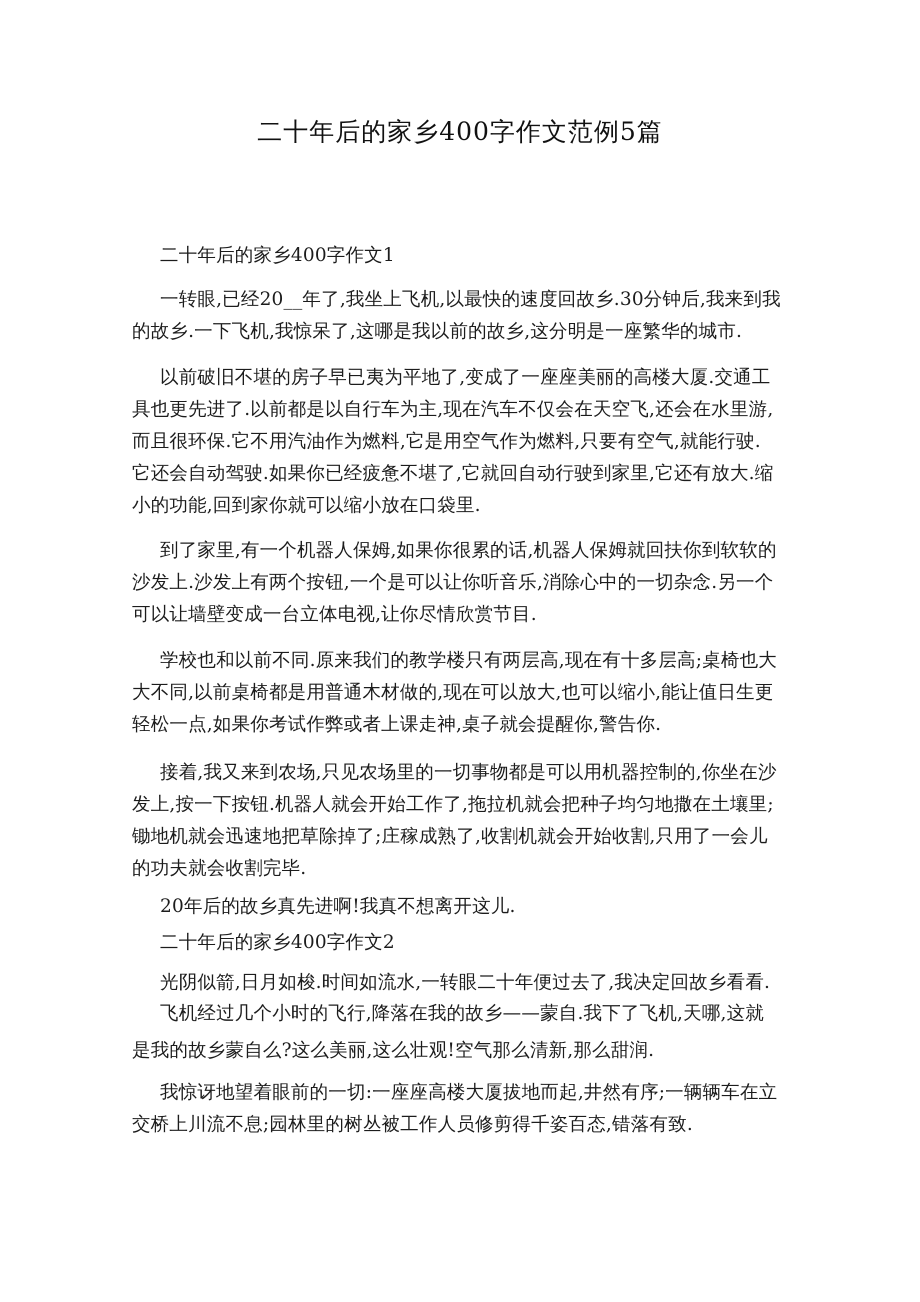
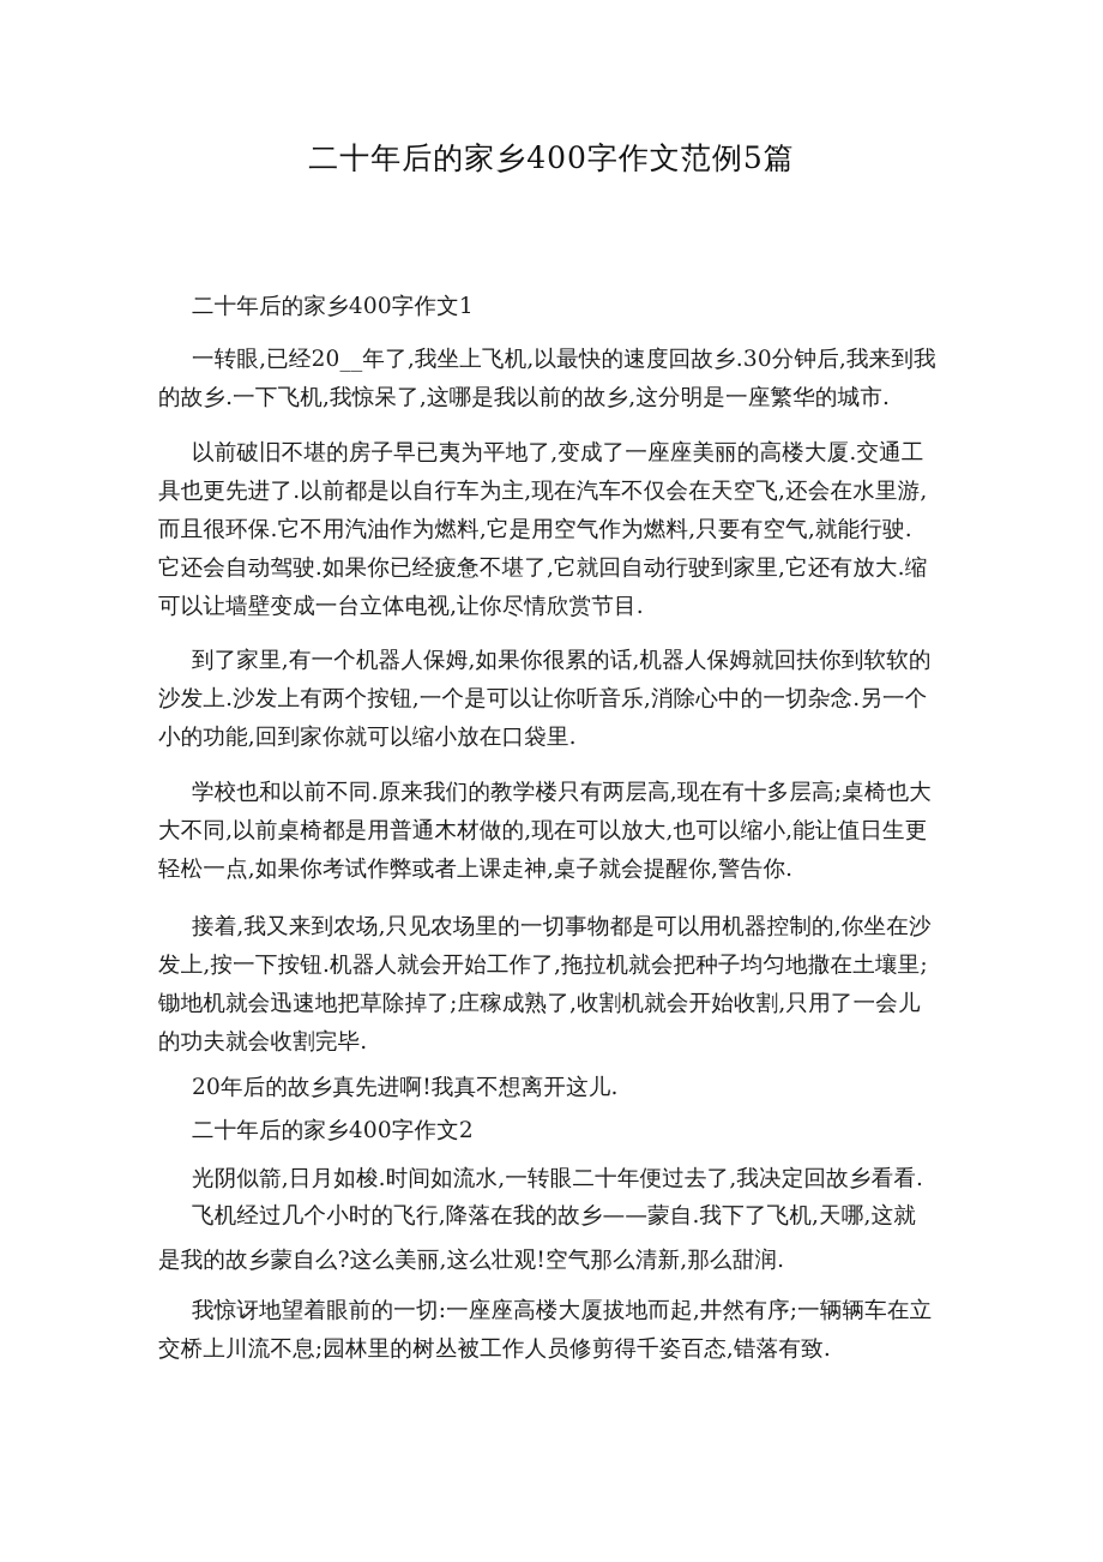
  二十年后的家乡400字作文范例5篇
  二十年后的家乡400字作文1
  一转眼,已经20__年了,我坐上飞机,以最快的速度回故乡.30分钟后,我来到我
  的故乡.一下飞机,我惊呆了,这哪是我以前的故乡,这分明是一座繁华的城市.
  以前破旧不堪的房子早已夷为平地了,变成了一座座美丽的高楼大厦.交通工
  具也更先进了.以前都是以自行车为主,现在汽车不仅会在天空飞,还会在水里游,
  而且很环保.它不用汽油作为燃料,它是用空气作为燃料,只要有空气,就能行驶.
  它还会自动驾驶.如果你已经疲惫不堪了,它就回自动行驶到家里,它还有放大.缩
- 小的功能,回到家你就可以缩小放在口袋里.
+ 可以让墙壁变成一台立体电视,让你尽情欣赏节目.
  到了家里,有一个机器人保姆,如果你很累的话,机器人保姆就回扶你到软软的
  沙发上.沙发上有两个按钮,一个是可以让你听音乐,消除心中的一切杂念.另一个
- 可以让墙壁变成一台立体电视,让你尽情欣赏节目.
+ 小的功能,回到家你就可以缩小放在口袋里.
  学校也和以前不同.原来我们的教学楼只有两层高,现在有十多层高;桌椅也大
  大不同,以前桌椅都是用普通木材做的,现在可以放大,也可以缩小,能让值日生更
  轻松一点,如果你考试作弊或者上课走神,桌子就会提醒你,警告你.
  接着,我又来到农场,只见农场里的一切事物都是可以用机器控制的,你坐在沙
  发上,按一下按钮.机器人就会开始工作了,拖拉机就会把种子均匀地撒在土壤里;
  锄地机就会迅速地把草除掉了;庄稼成熟了,收割机就会开始收割,只用了一会儿
  的功夫就会收割完毕.
  20年后的故乡真先进啊!我真不想离开这儿.
  二十年后的家乡400字作文2
  光阴似箭,日月如梭.时间如流水,一转眼二十年便过去了,我决定回故乡看看.
  飞机经过几个小时的飞行,降落在我的故乡——蒙自.我下了飞机,天哪,这就
  是我的故乡蒙自么?这么美丽,这么壮观!空气那么清新,那么甜润.
  我惊讶地望着眼前的一切:一座座高楼大厦拔地而起,井然有序;一辆辆车在立
  交桥上川流不息;园林里的树丛被工作人员修剪得千姿百态,错落有致.
